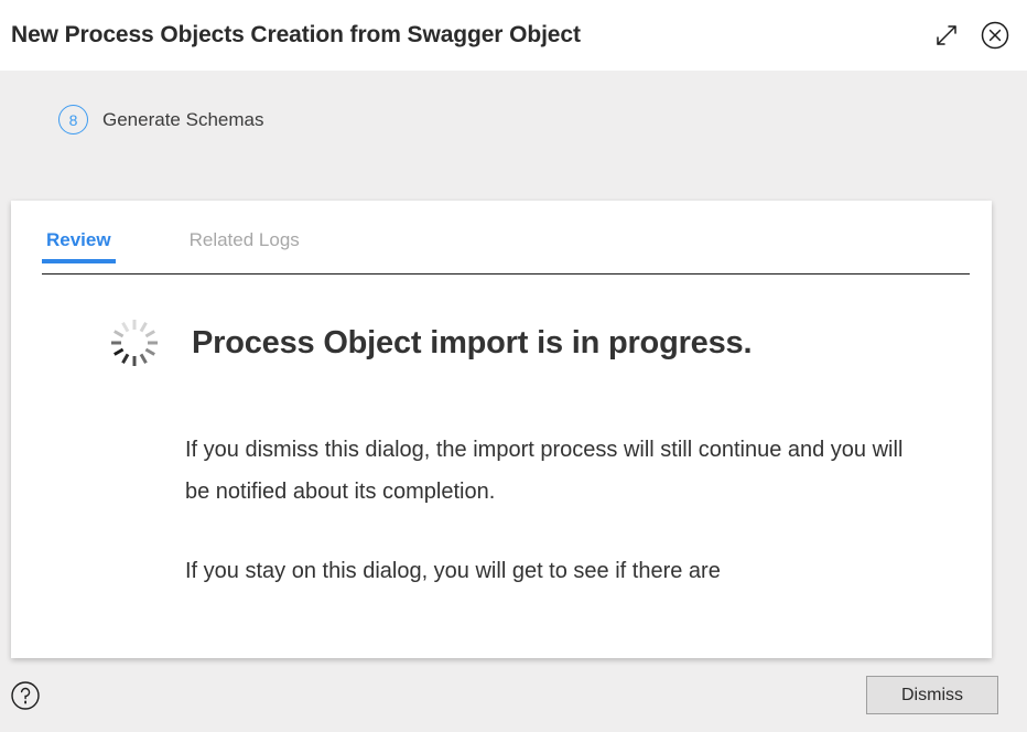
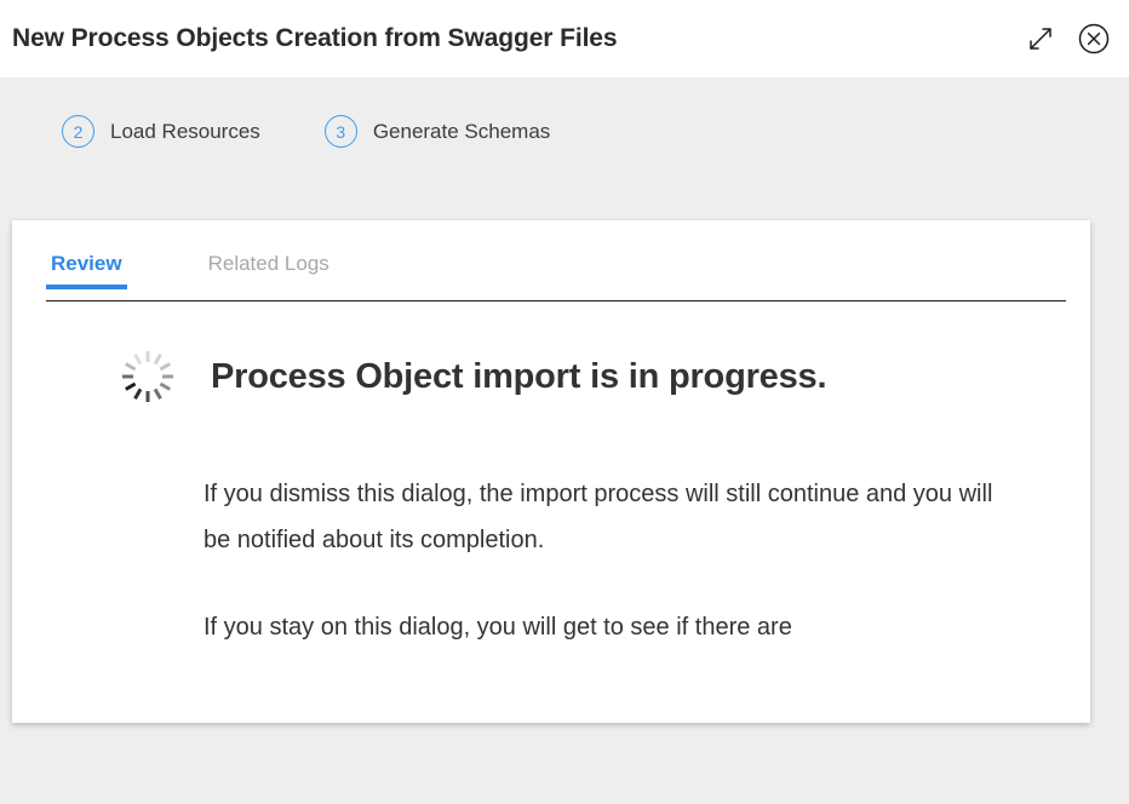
- New Process Objects Creation from Swagger Object
+ New Process Objects Creation from Swagger Files
+ 2
+ Load Resources
- 8
+ 3
  Generate Schemas
  Review
  Related Logs
  Process Object import is in progress.
  If you dismiss this dialog, the import process will still continue and you will be notified about its completion.
  If you stay on this dialog, you will get to see if there are
- Dismiss
